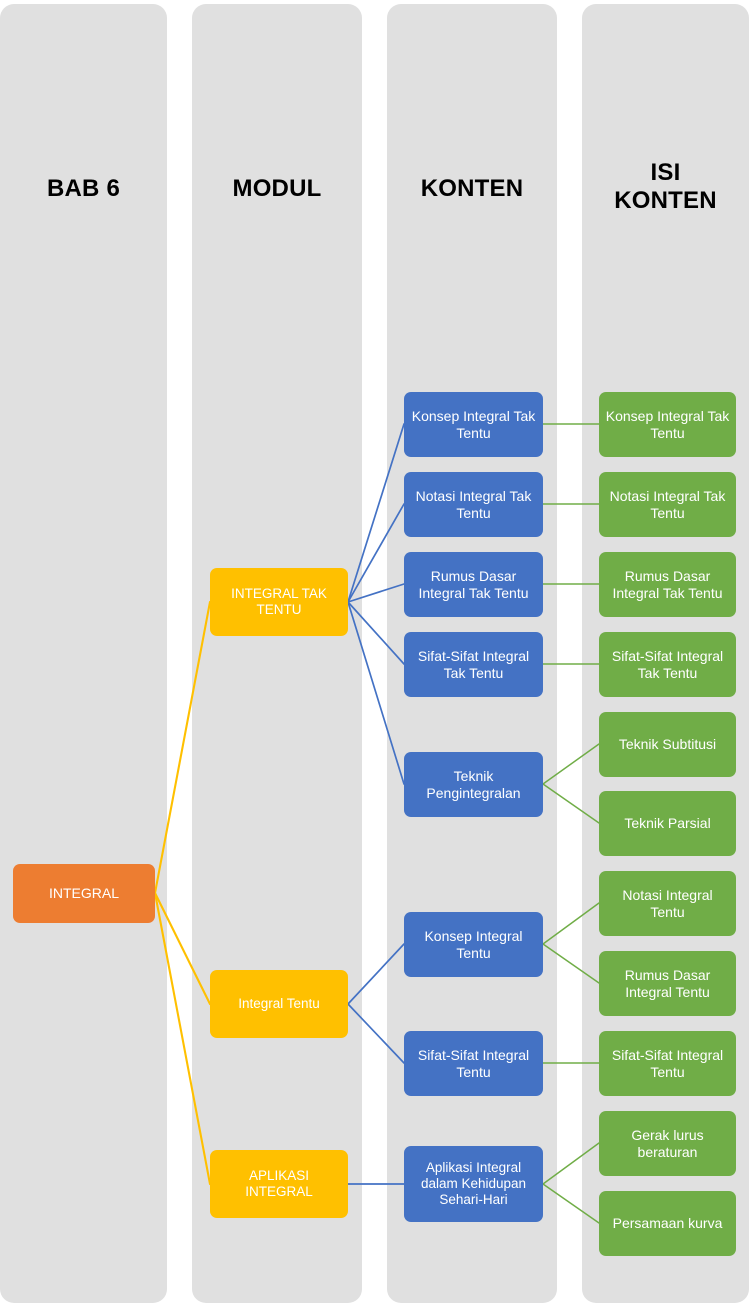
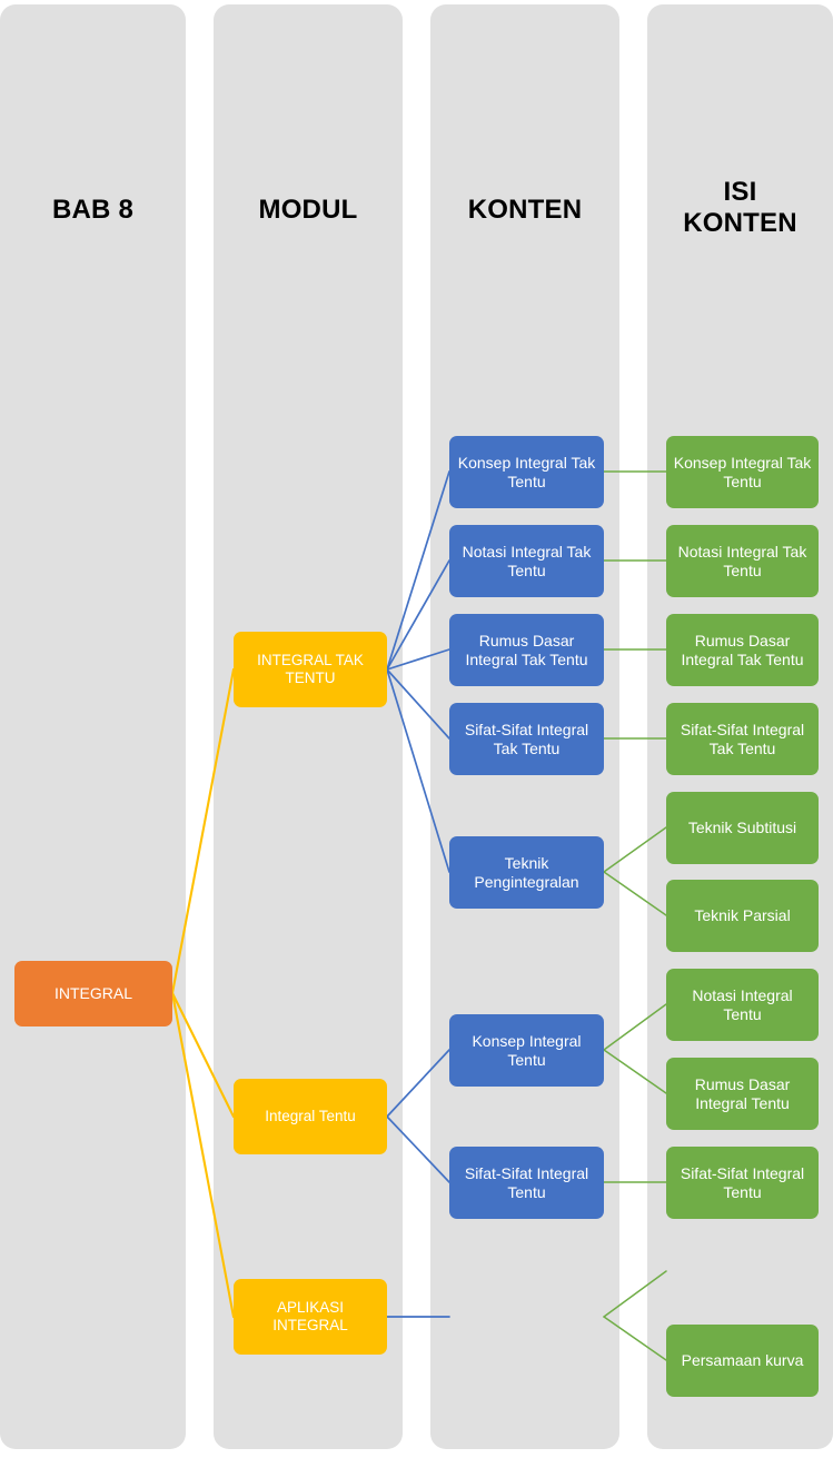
- BAB 6
+ BAB 8
  MODUL
  KONTEN
  ISI
  KONTEN
  INTEGRAL
  INTEGRAL TAK TENTU
  Integral Tentu
  APLIKASI INTEGRAL
  Konsep Integral Tak Tentu
  Notasi Integral Tak Tentu
  Rumus Dasar Integral Tak Tentu
  Sifat-Sifat Integral Tak Tentu
  Teknik Pengintegralan
  Konsep Integral Tentu
  Sifat-Sifat Integral Tentu
- Aplikasi Integral dalam Kehidupan Sehari-Hari
  Konsep Integral Tak Tentu
  Notasi Integral Tak Tentu
  Rumus Dasar Integral Tak Tentu
  Sifat-Sifat Integral Tak Tentu
  Teknik Subtitusi
  Teknik Parsial
  Notasi Integral Tentu
  Rumus Dasar Integral Tentu
  Sifat-Sifat Integral Tentu
- Gerak lurus beraturan
  Persamaan kurva
